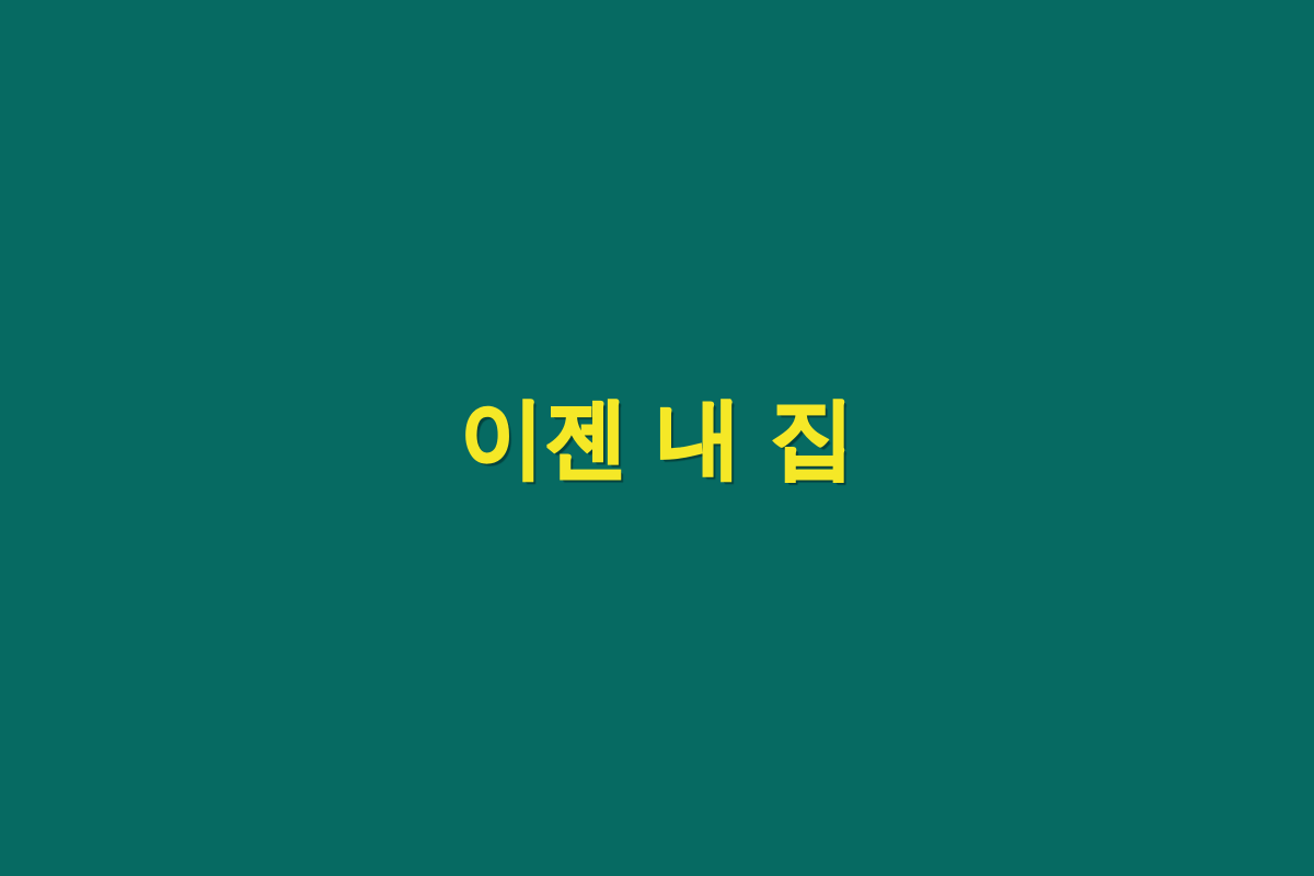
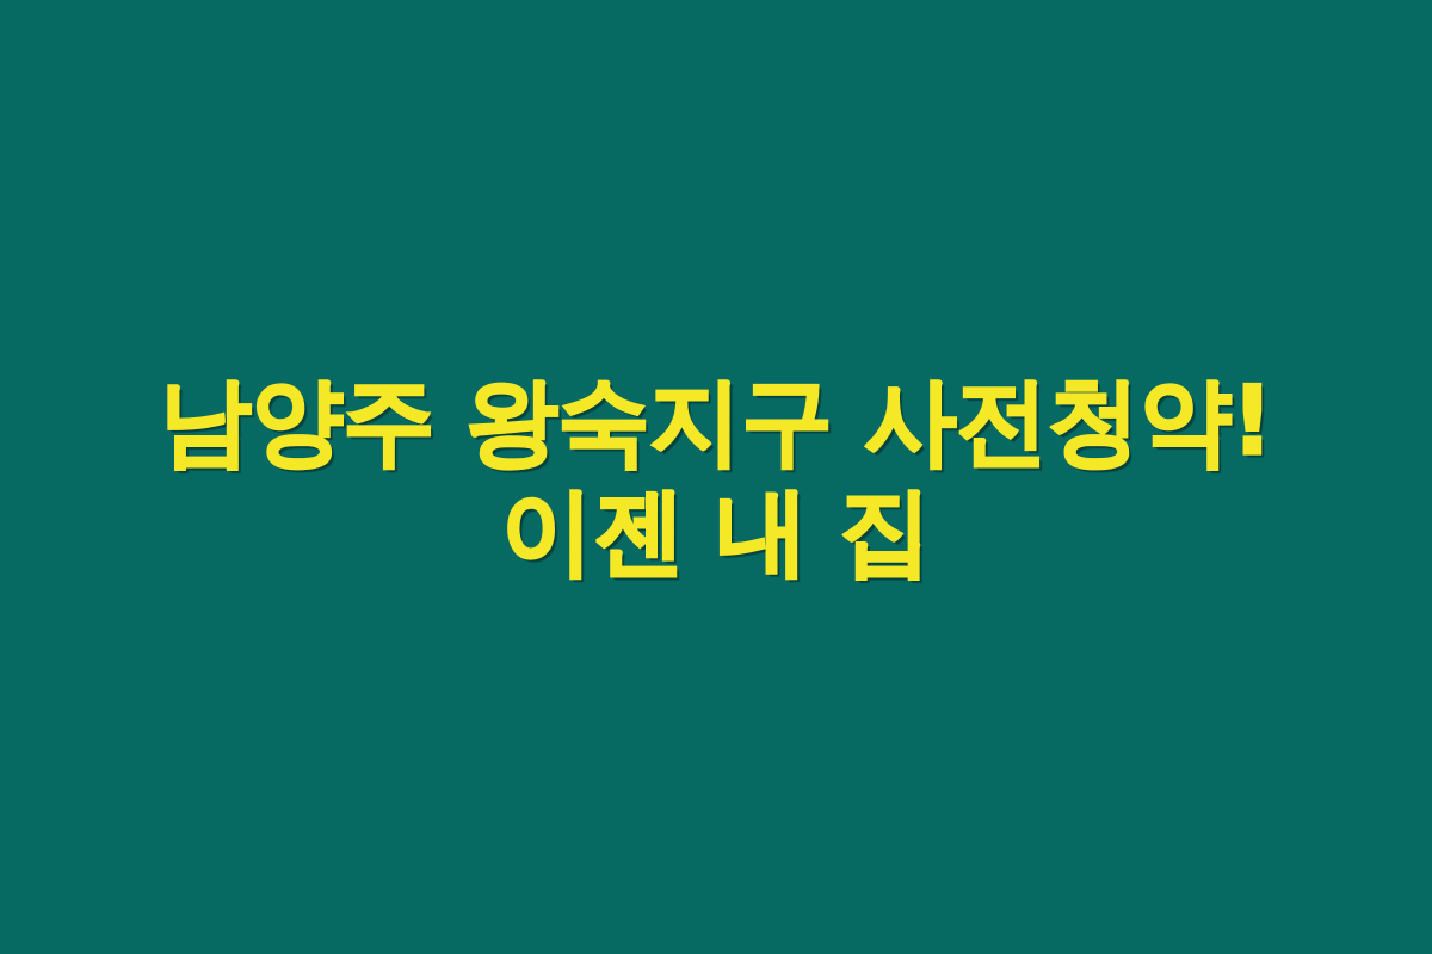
+ 남양주 왕숙지구 사전청약!
  이젠 내 집
